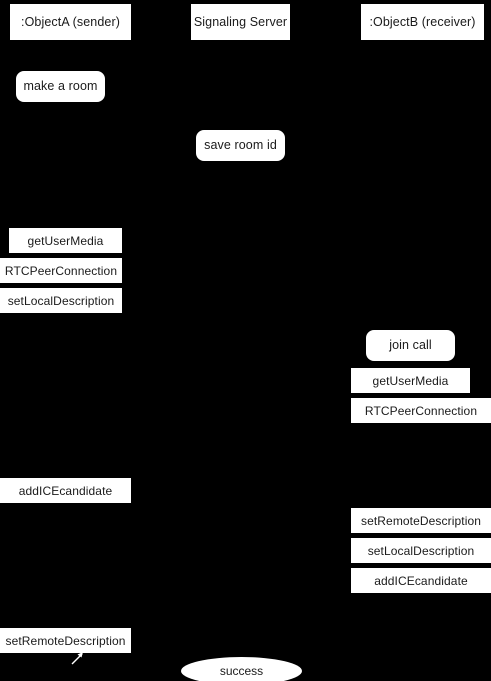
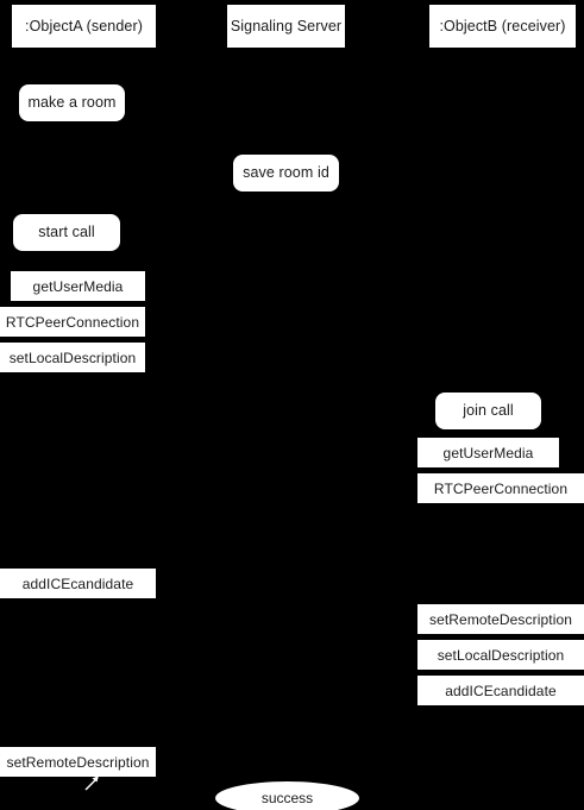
  :ObjectA (sender)
  Signaling Server
  :ObjectB (receiver)
  make a room
  save room id
+ start call
  getUserMedia
  RTCPeerConnection
  setLocalDescription
  addICEcandidate
  setRemoteDescription
  join call
  getUserMedia
  RTCPeerConnection
  setRemoteDescription
  setLocalDescription
  addICEcandidate
  success
